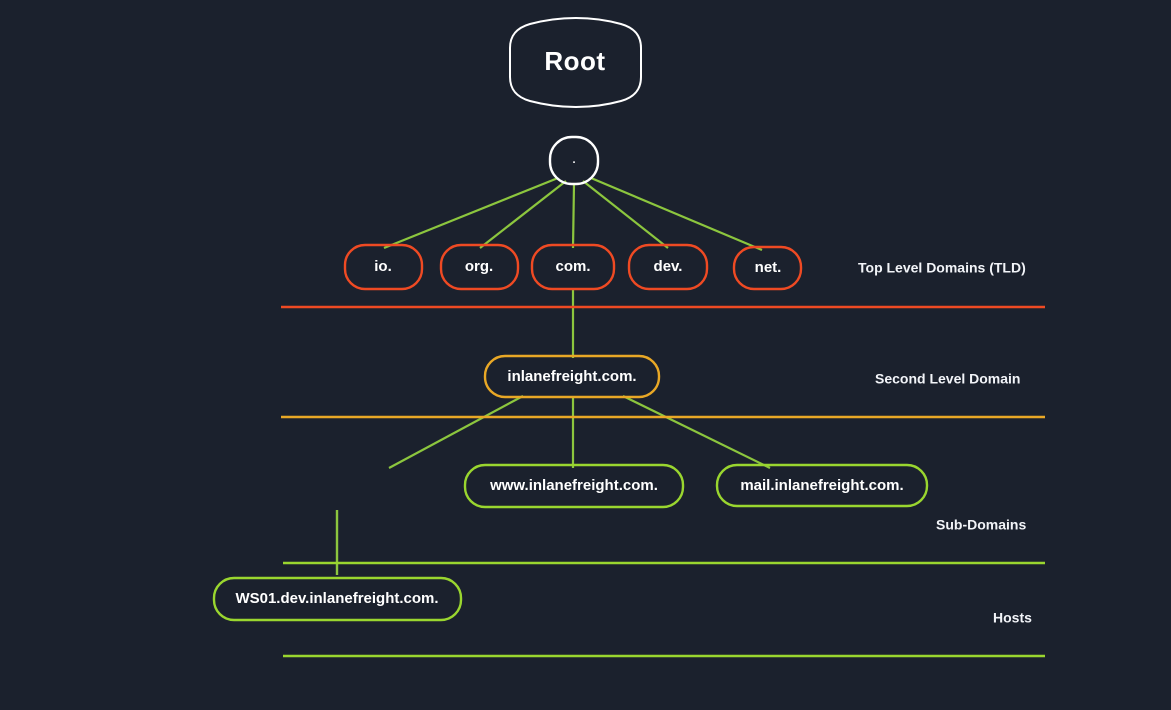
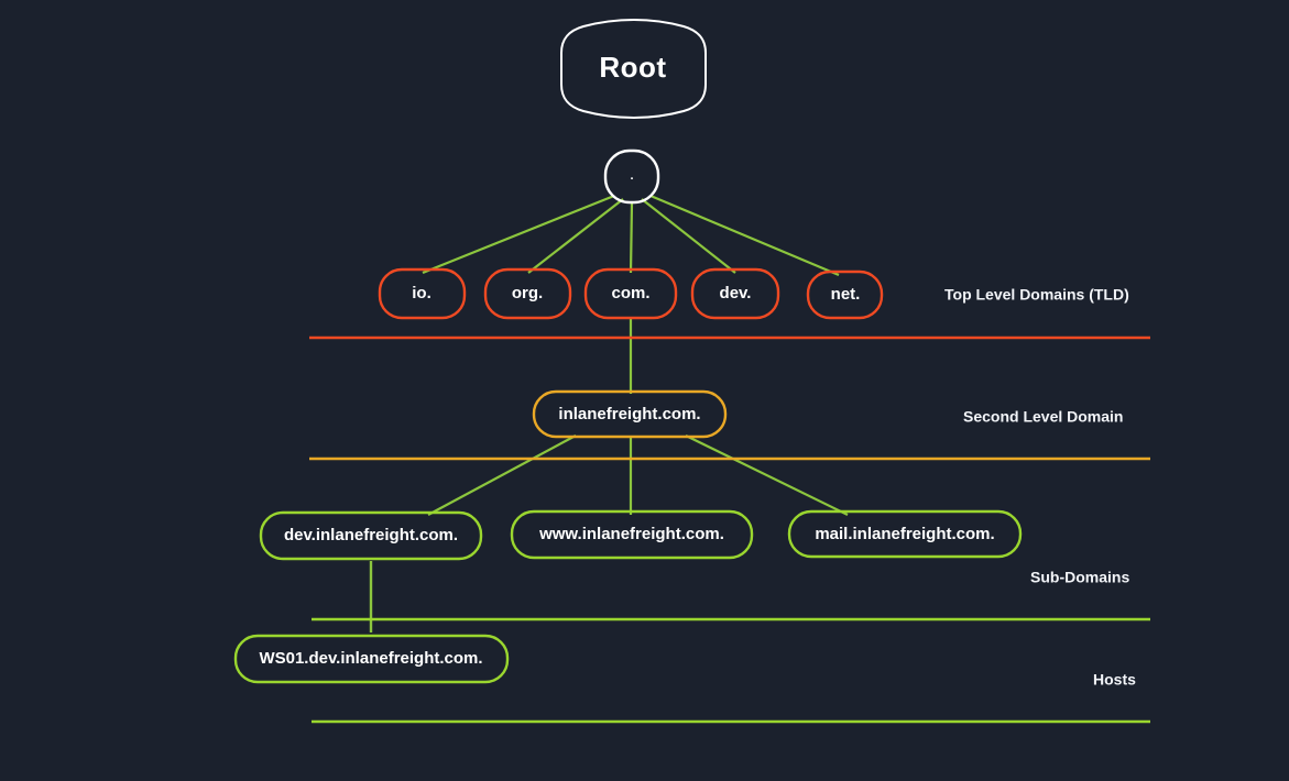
  Root
  .
  io.
  org.
  com.
  dev.
  net.
  inlanefreight.com.
+ dev.inlanefreight.com.
  www.inlanefreight.com.
  mail.inlanefreight.com.
  WS01.dev.inlanefreight.com.
  Top Level Domains (TLD)
  Second Level Domain
  Sub-Domains
  Hosts
